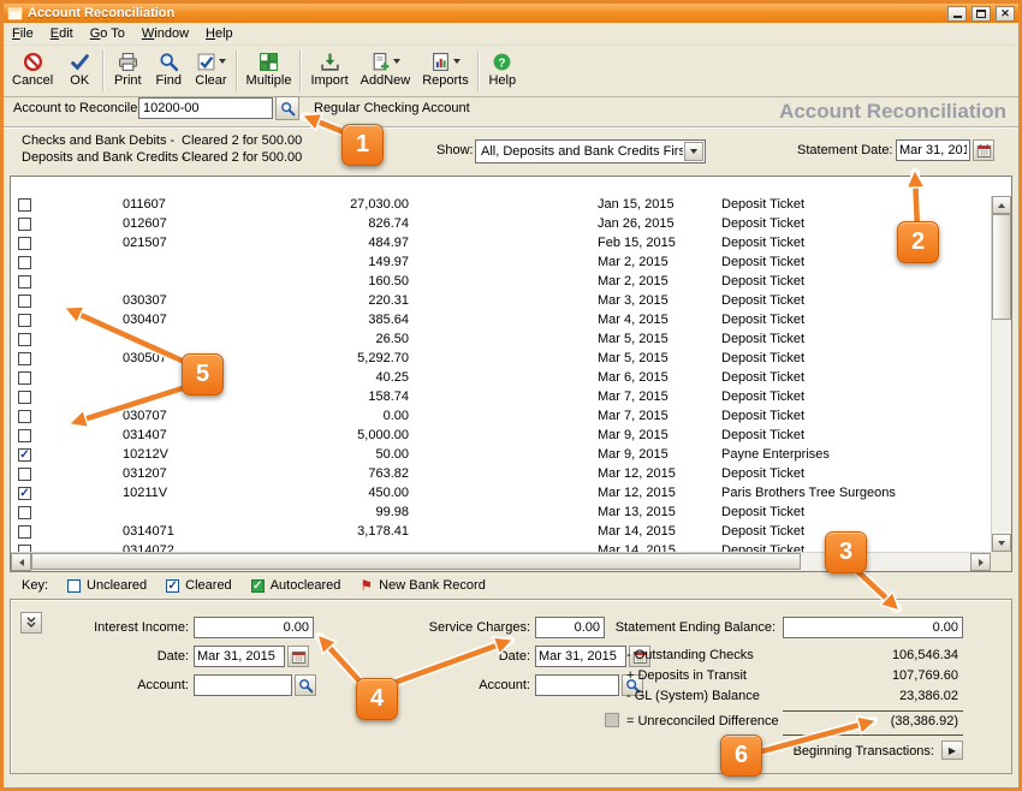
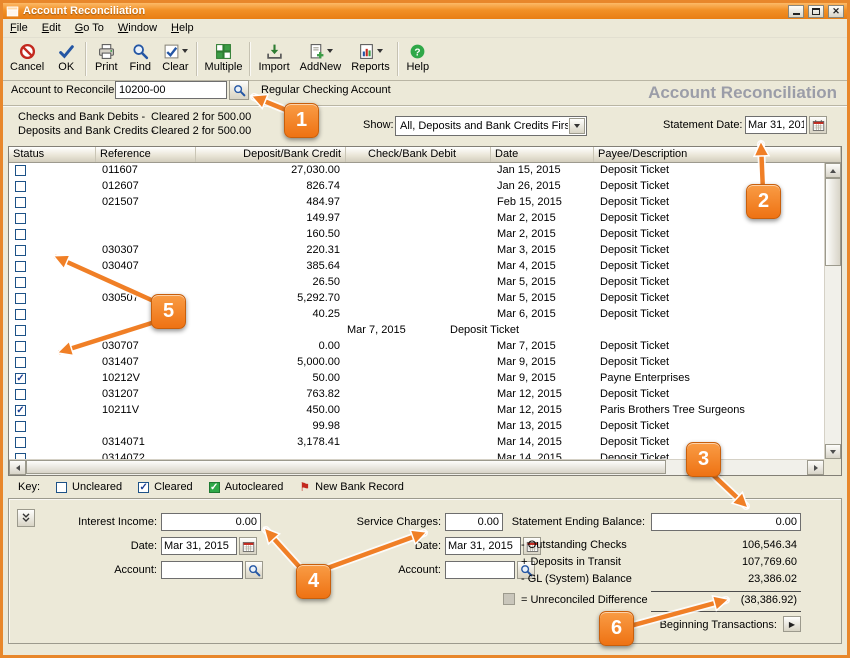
  Account Reconciliation
  ✕
  File
  Edit
  Go To
  Window
  Help
  Cancel
  OK
  Print
  Find
  Clear
  Multiple
  Import
  AddNew
  Reports
  ?
  Help
  Account to Reconcile
  10200-00
  Regular Checking Account
  Account Reconciliation
  Checks and Bank Debits -
  Cleared 2 for 500.00
  Deposits and Bank Credits -
  Cleared 2 for 500.00
  Show:
  All, Deposits and Bank Credits Firs
  Statement Date:
  Mar 31, 201
+ Status
+ Reference
+ Deposit/Bank Credit
+ Check/Bank Debit
+ Date
+ Payee/Description
  011607
  27,030.00
  Jan 15, 2015
  Deposit Ticket
  012607
  826.74
  Jan 26, 2015
  Deposit Ticket
  021507
  484.97
  Feb 15, 2015
  Deposit Ticket
  149.97
  Mar 2, 2015
  Deposit Ticket
  160.50
  Mar 2, 2015
  Deposit Ticket
  030307
  220.31
  Mar 3, 2015
  Deposit Ticket
  030407
  385.64
  Mar 4, 2015
  Deposit Ticket
  26.50
  Mar 5, 2015
  Deposit Ticket
  030507
  5,292.70
  Mar 5, 2015
  Deposit Ticket
  40.25
  Mar 6, 2015
  Deposit Ticket
- 158.74
  Mar 7, 2015
  Deposit Ticket
  030707
  0.00
  Mar 7, 2015
  Deposit Ticket
  031407
  5,000.00
  Mar 9, 2015
  Deposit Ticket
  ✓
  10212V
  50.00
  Mar 9, 2015
  Payne Enterprises
  031207
  763.82
  Mar 12, 2015
  Deposit Ticket
  ✓
  10211V
  450.00
  Mar 12, 2015
  Paris Brothers Tree Surgeons
  99.98
  Mar 13, 2015
  Deposit Ticket
  0314071
  3,178.41
  Mar 14, 2015
  Deposit Ticket
  0314072
  Mar 14, 2015
  Deposit Ticket
  Key:
  Uncleared
  ✓
  Cleared
  ✓
  Autocleared
  ⚑
  New Bank Record
  Interest Income:
  0.00
  Date:
  Mar 31, 2015
  Account:
  Service Charges:
  0.00
  Date:
  Mar 31, 2015
  Account:
  Statement Ending Balance:
  0.00
  - Outstanding Checks
  106,546.34
  + Deposits in Transit
  107,769.60
  - GL (System) Balance
  23,386.02
  = Unreconciled Difference
  (38,386.92)
  Beginning Transactions:
  ▶
  1
  2
  3
  4
  5
  6
